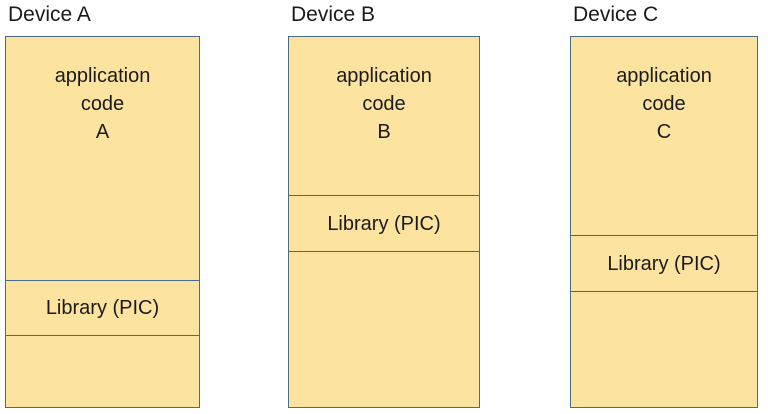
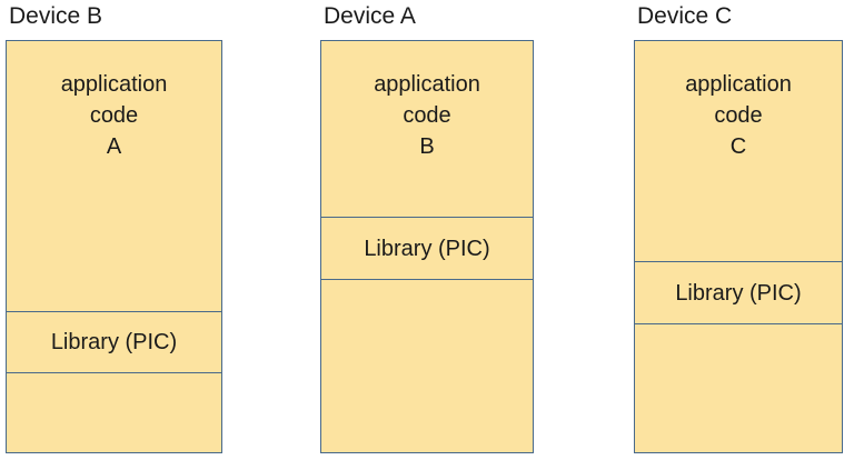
- Device A
+ Device B
  application
  code
  A
  Library (PIC)
- Device B
+ Device A
  application
  code
  B
  Library (PIC)
  Device C
  application
  code
  C
  Library (PIC)
